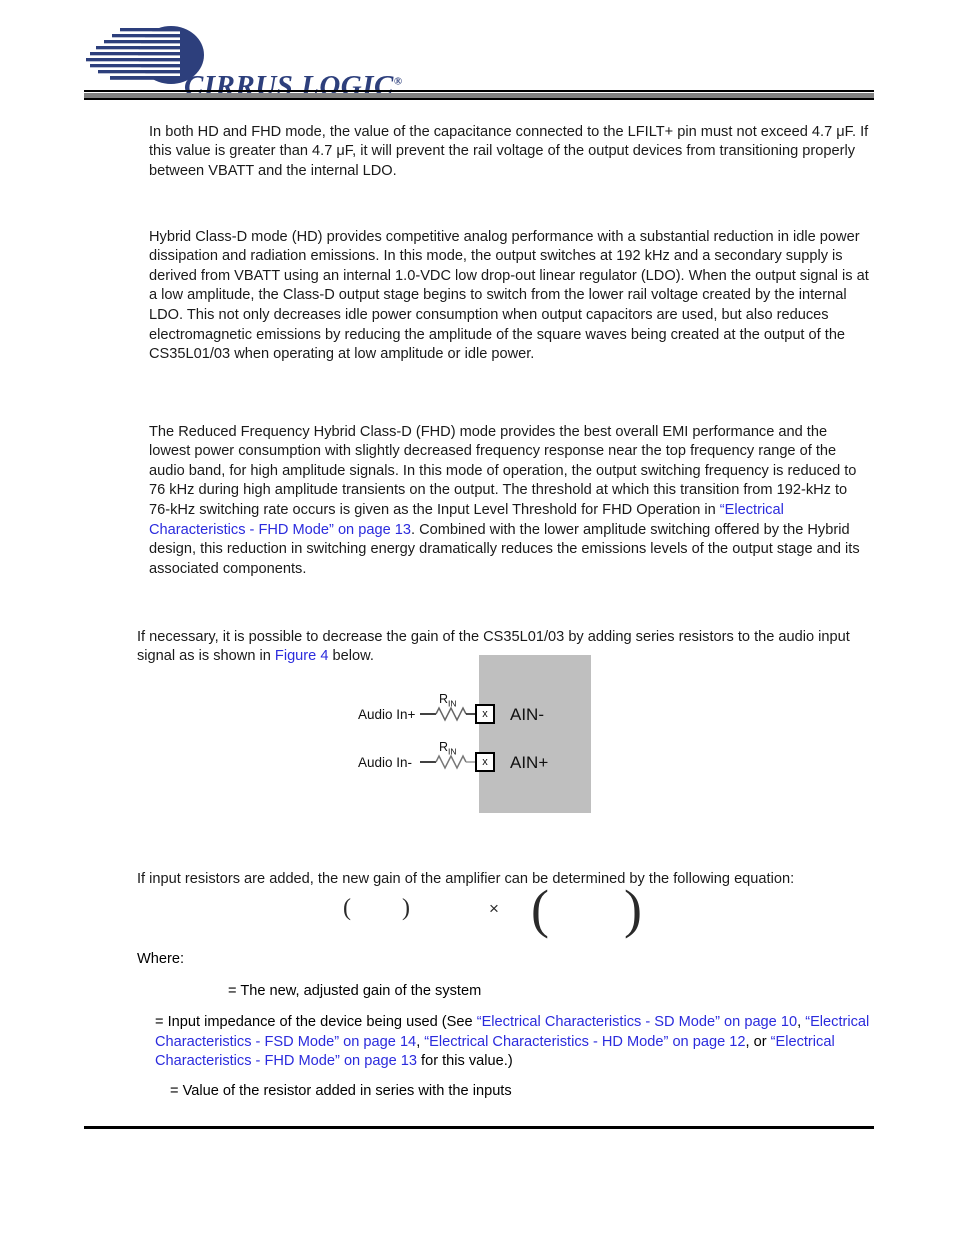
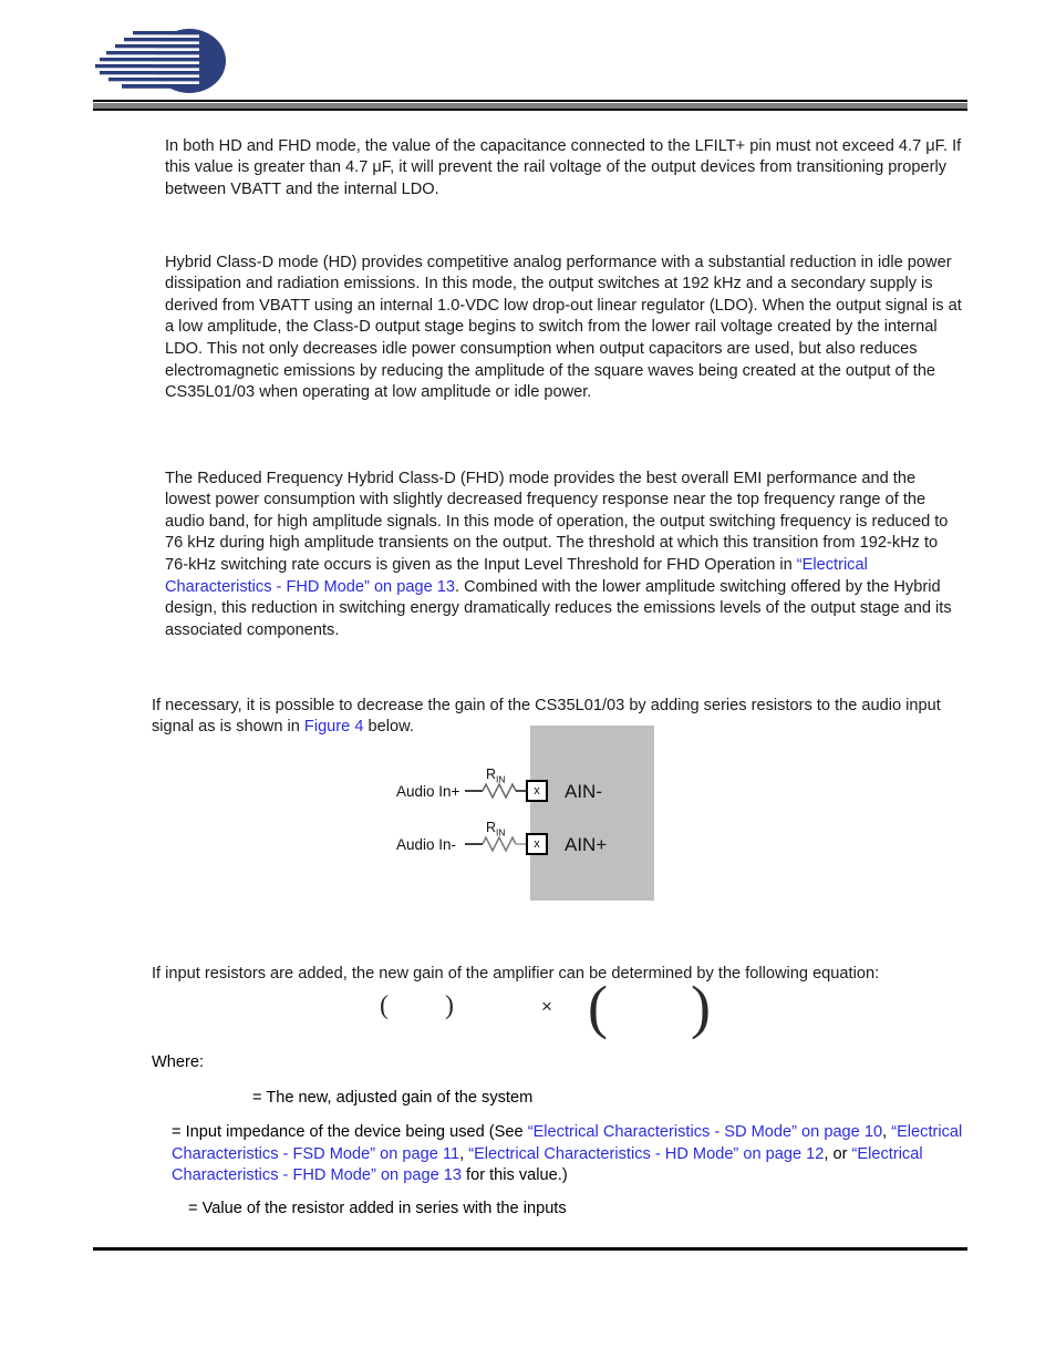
- CIRRUS LOGIC®
  In both HD and FHD mode, the value of the capacitance connected to the LFILT+ pin must not exceed 4.7 μF. If this value is greater than 4.7 μF, it will prevent the rail voltage of the output devices from transitioning properly between VBATT and the internal LDO.
  Hybrid Class-D mode (HD) provides competitive analog performance with a substantial reduction in idle power dissipation and radiation emissions. In this mode, the output switches at 192 kHz and a secondary supply is derived from VBATT using an internal 1.0-VDC low drop-out linear regulator (LDO). When the output signal is at a low amplitude, the Class-D output stage begins to switch from the lower rail voltage created by the internal LDO. This not only decreases idle power consumption when output capacitors are used, but also reduces electromagnetic emissions by reducing the amplitude of the square waves being created at the output of the CS35L01/03 when operating at low amplitude or idle power.
  The Reduced Frequency Hybrid Class-D (FHD) mode provides the best overall EMI performance and the lowest power consumption with slightly decreased frequency response near the top frequency range of the audio band, for high amplitude signals. In this mode of operation, the output switching frequency is reduced to 76 kHz during high amplitude transients on the output. The threshold at which this transition from 192-kHz to 76-kHz switching rate occurs is given as the Input Level Threshold for FHD Operation in “Electrical Characteristics - FHD Mode” on page 13. Combined with the lower amplitude switching offered by the Hybrid design, this reduction in switching energy dramatically reduces the emissions levels of the output stage and its associated components.
  If necessary, it is possible to decrease the gain of the CS35L01/03 by adding series resistors to the audio input signal as is shown in Figure 4 below.
  Audio In+
  RIN
  x
  AIN-
  Audio In-
  RIN
  x
  AIN+
  If input resistors are added, the new gain of the amplifier can be determined by the following equation:
  (
  )
  ×
  (
  )
  Where:
  = The new, adjusted gain of the system
- = Input impedance of the device being used (See “Electrical Characteristics - SD Mode” on page 10, “Electrical Characteristics - FSD Mode” on page 14, “Electrical Characteristics - HD Mode” on page 12, or “Electrical Characteristics - FHD Mode” on page 13 for this value.)
+ = Input impedance of the device being used (See “Electrical Characteristics - SD Mode” on page 10, “Electrical Characteristics - FSD Mode” on page 11, “Electrical Characteristics - HD Mode” on page 12, or “Electrical Characteristics - FHD Mode” on page 13 for this value.)
  = Value of the resistor added in series with the inputs
